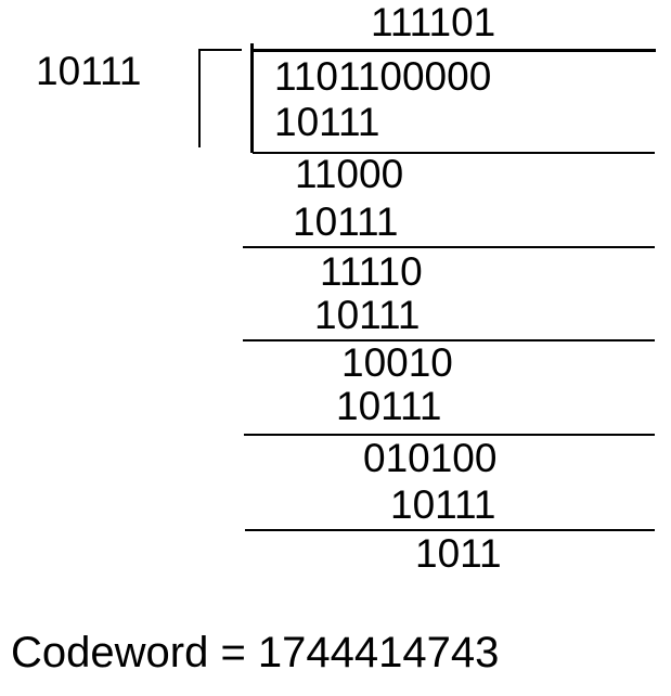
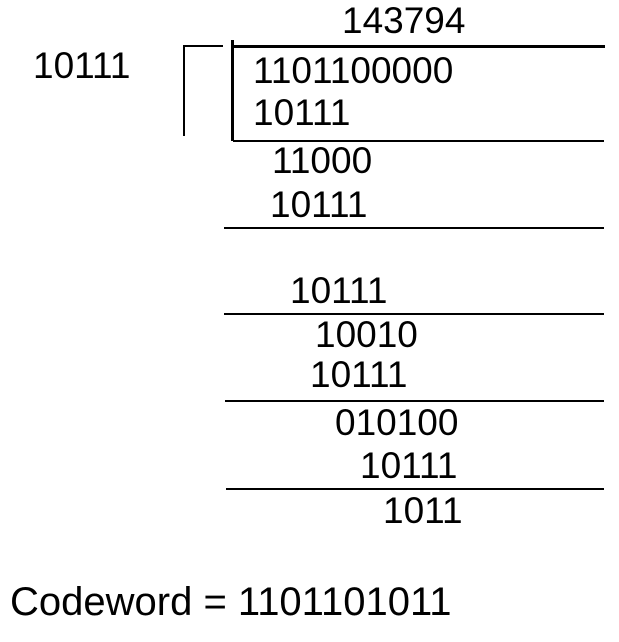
- 111101
+ 143794
  10111
  1101100000
  10111
  11000
  10111
- 11110
  10111
  10010
  10111
  010100
  10111
  1011
- Codeword = 1744414743
+ Codeword = 1101101011
